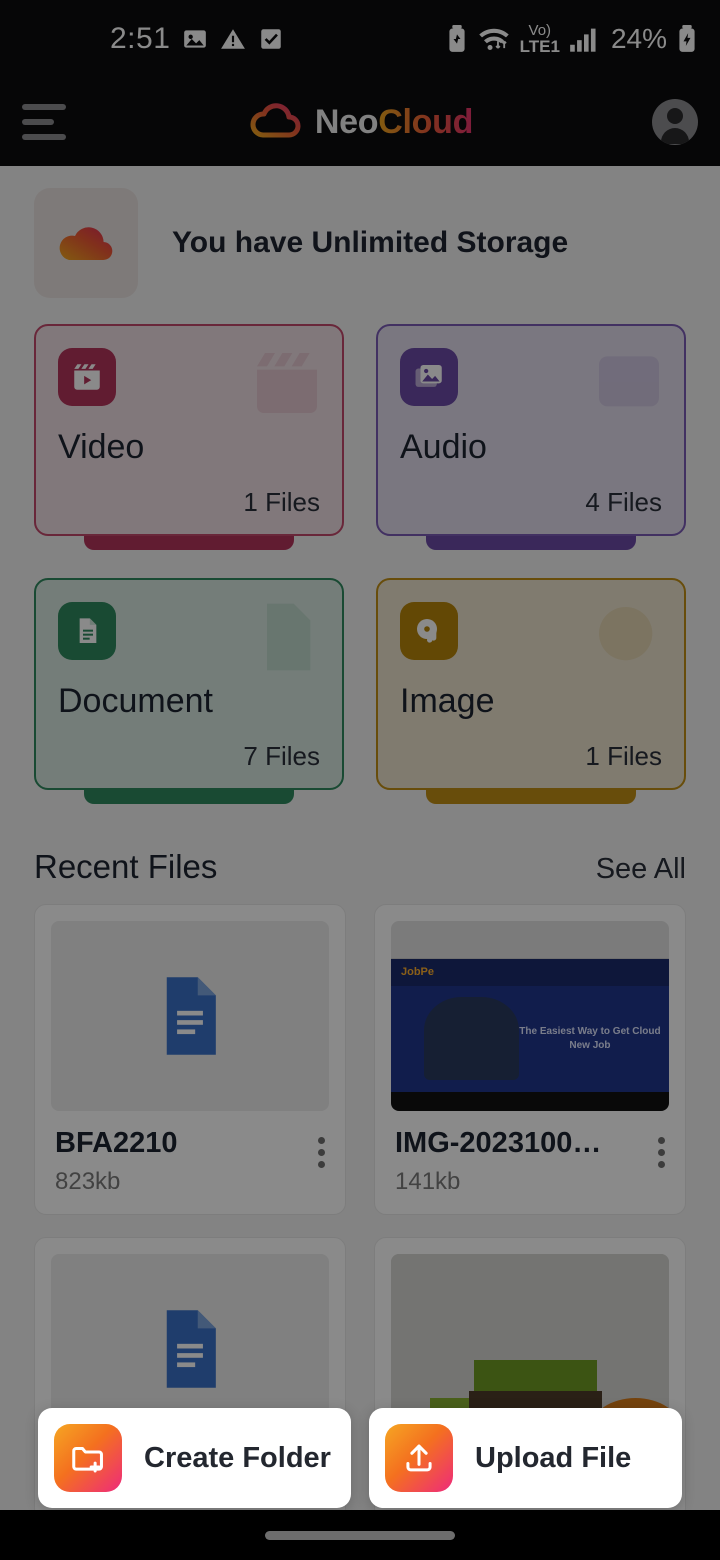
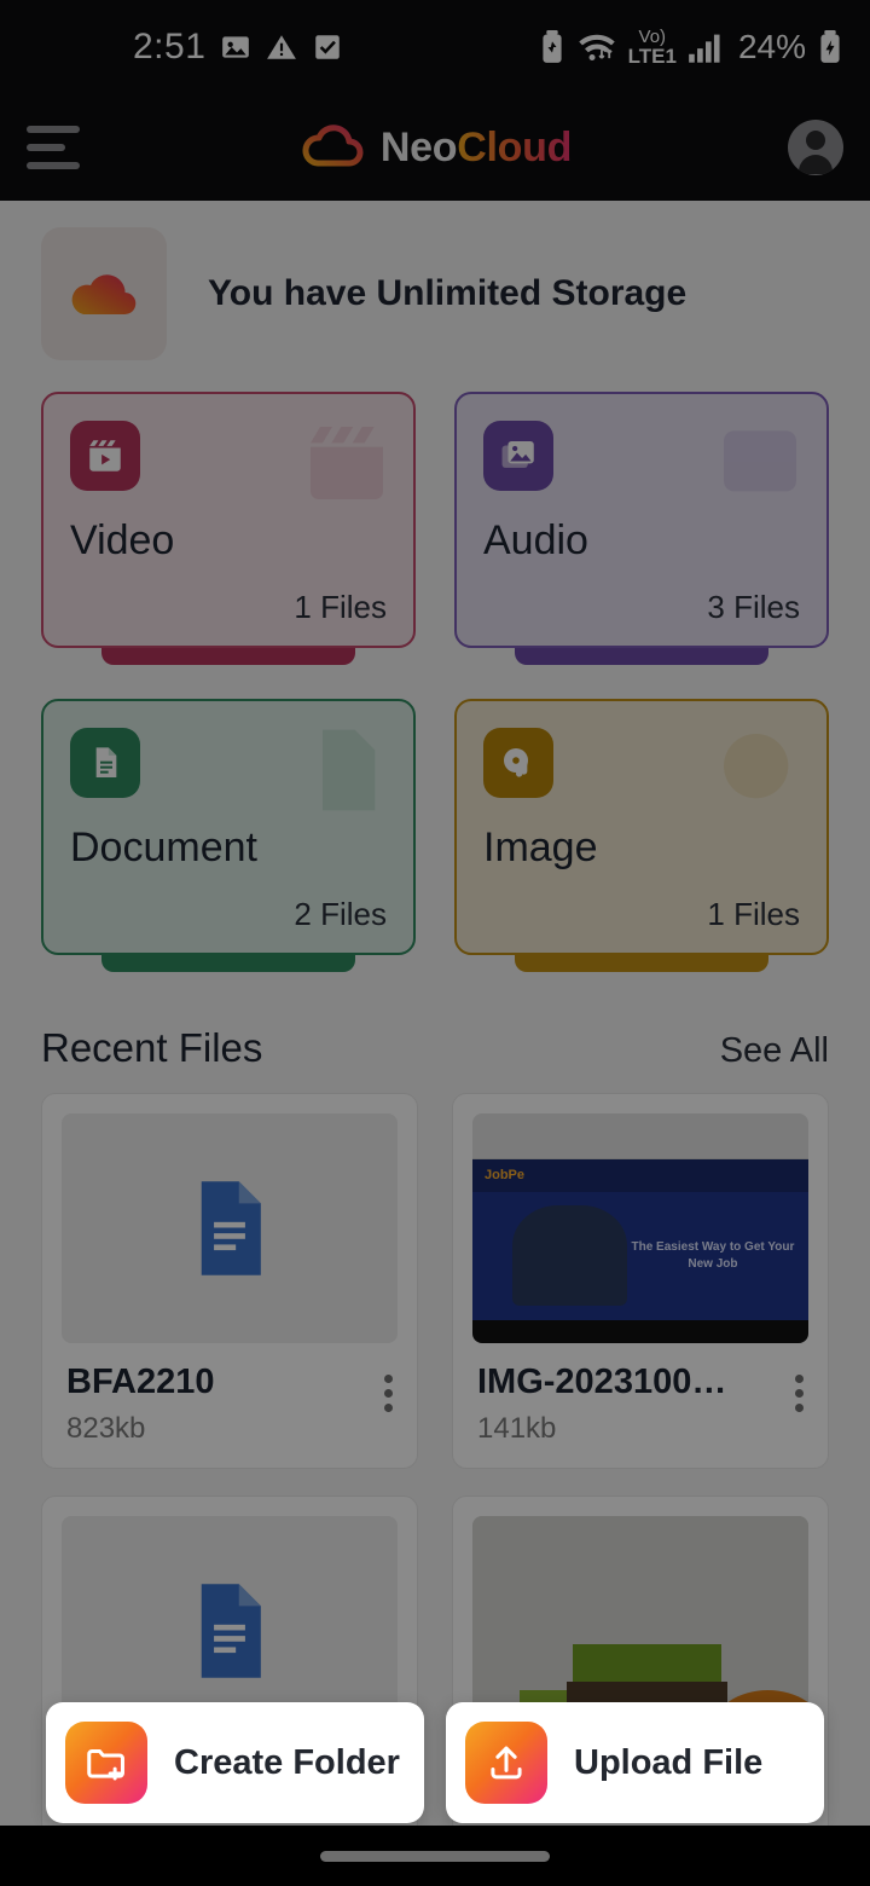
  2:51
  Vo)
  LTE1
  24%
  NeoCloud
  You have Unlimited Storage
  Video
  1 Files
  Audio
- 4 Files
+ 3 Files
  Document
- 7 Files
+ 2 Files
  Image
  1 Files
  Recent Files
  See All
  BFA2210
  823kb
  JobPe
- The Easiest Way to Get Cloud New Job
+ The Easiest Way to Get Your New Job
  IMG-2023100…
  141kb
  Create Folder
  Upload File
